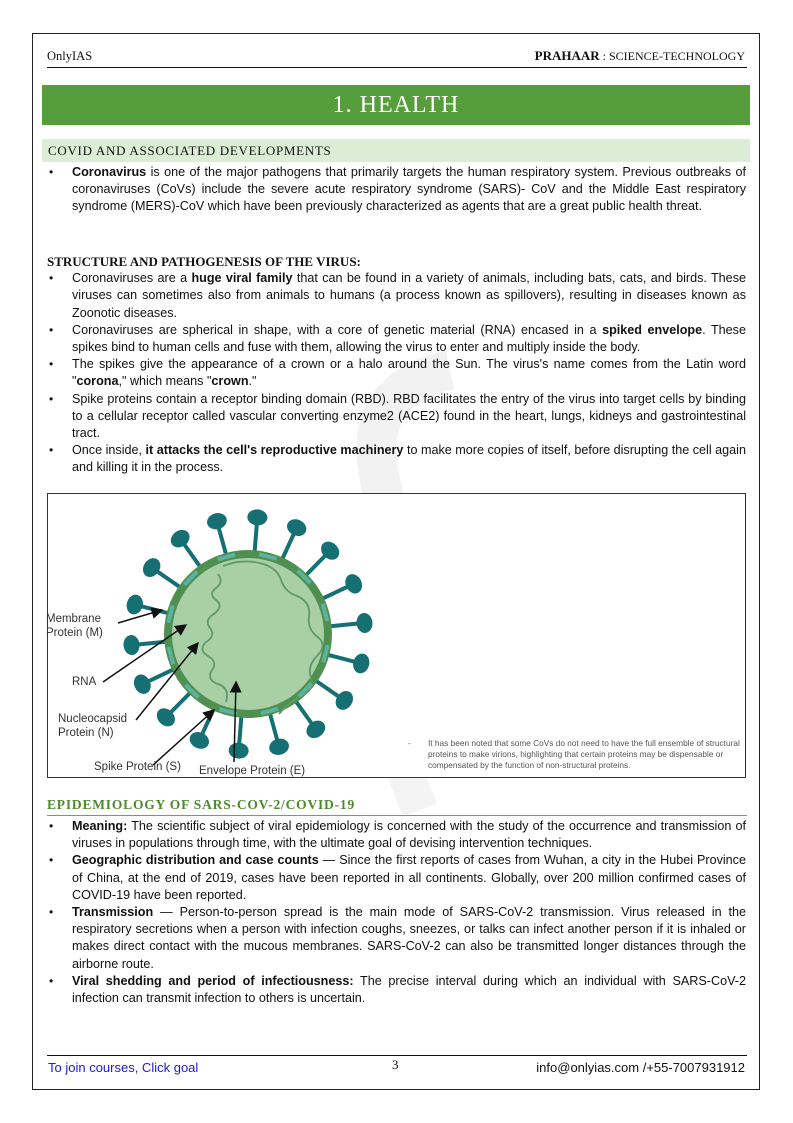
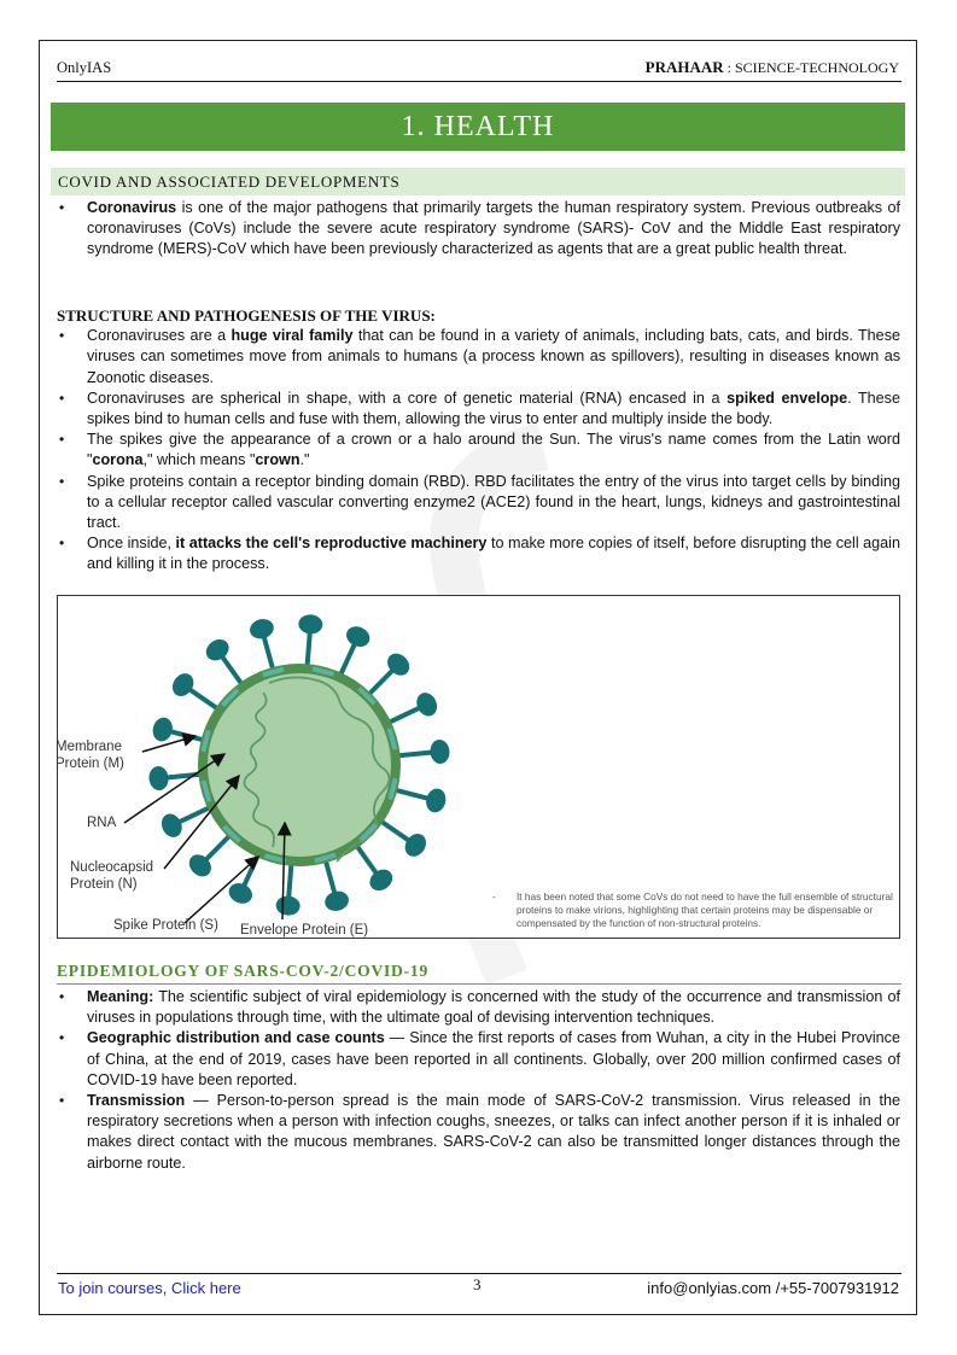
  OnlyIAS
  PRAHAAR : SCIENCE-TECHNOLOGY
  1. HEALTH
  COVID AND ASSOCIATED DEVELOPMENTS
  Coronavirus is one of the major pathogens that primarily targets the human respiratory system. Previous outbreaks of coronaviruses (CoVs) include the severe acute respiratory syndrome (SARS)- CoV and the Middle East respiratory syndrome (MERS)-CoV which have been previously characterized as agents that are a great public health threat.
  STRUCTURE AND PATHOGENESIS OF THE VIRUS:
- Coronaviruses are a huge viral family that can be found in a variety of animals, including bats, cats, and birds. These viruses can sometimes also from animals to humans (a process known as spillovers), resulting in diseases known as Zoonotic diseases.
+ Coronaviruses are a huge viral family that can be found in a variety of animals, including bats, cats, and birds. These viruses can sometimes move from animals to humans (a process known as spillovers), resulting in diseases known as Zoonotic diseases.
  Coronaviruses are spherical in shape, with a core of genetic material (RNA) encased in a spiked envelope. These spikes bind to human cells and fuse with them, allowing the virus to enter and multiply inside the body.
  The spikes give the appearance of a crown or a halo around the Sun. The virus's name comes from the Latin word "corona," which means "crown."
  Spike proteins contain a receptor binding domain (RBD). RBD facilitates the entry of the virus into target cells by binding to a cellular receptor called vascular converting enzyme2 (ACE2) found in the heart, lungs, kidneys and gastrointestinal tract.
  Once inside, it attacks the cell's reproductive machinery to make more copies of itself, before disrupting the cell again and killing it in the process.
  Membrane
  Protein (M)
  RNA
  Nucleocapsid
  Protein (N)
  Spike Protein (S)
  Envelope Protein (E)
  -
  It has been noted that some CoVs do not need to have the full ensemble of structural proteins to make virions, highlighting that certain proteins may be dispensable or compensated by the function of non-structural proteins.
  EPIDEMIOLOGY OF SARS-COV-2/COVID-19
  Meaning: The scientific subject of viral epidemiology is concerned with the study of the occurrence and transmission of viruses in populations through time, with the ultimate goal of devising intervention techniques.
  Geographic distribution and case counts — Since the first reports of cases from Wuhan, a city in the Hubei Province of China, at the end of 2019, cases have been reported in all continents. Globally, over 200 million confirmed cases of COVID-19 have been reported.
  Transmission — Person-to-person spread is the main mode of SARS-CoV-2 transmission. Virus released in the respiratory secretions when a person with infection coughs, sneezes, or talks can infect another person if it is inhaled or makes direct contact with the mucous membranes. SARS-CoV-2 can also be transmitted longer distances through the airborne route.
- Viral shedding and period of infectiousness: The precise interval during which an individual with SARS-CoV-2 infection can transmit infection to others is uncertain.
- To join courses, Click goal
+ To join courses, Click here
  3
  info@onlyias.com /+55-7007931912
